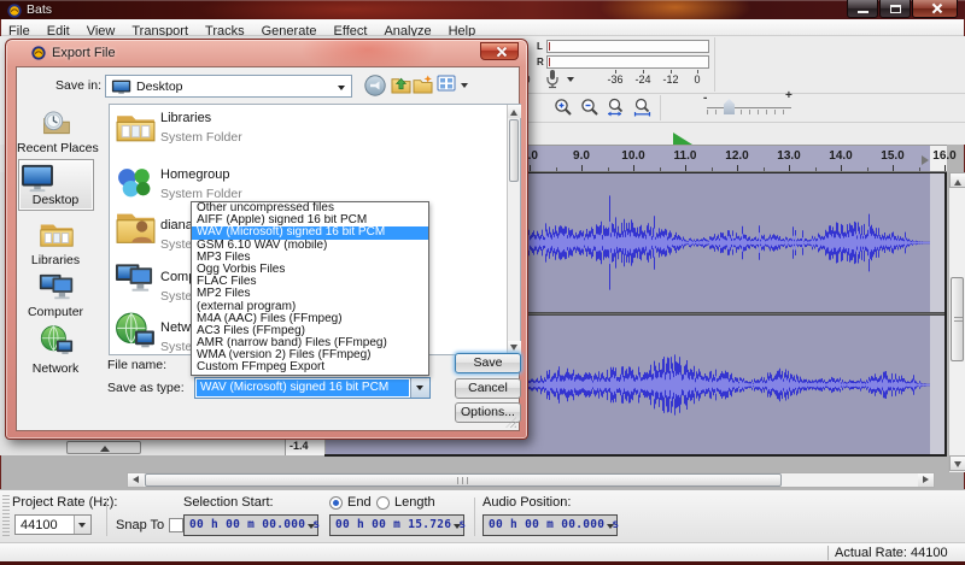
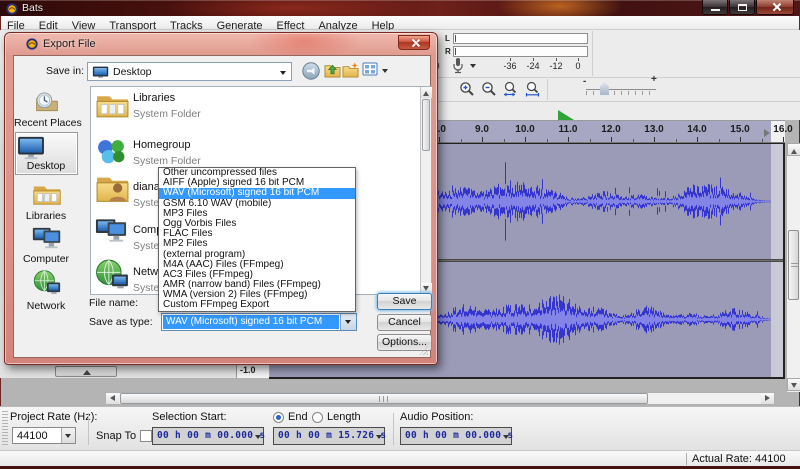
  Bats
  File Edit View Transport Tracks Generate Effect Analyze Help
  L
  R
  -36
  -24
  -12
  0
  -
  +
  9.0
  10.0
  11.0
  12.0
  13.0
  14.0
  15.0
  16.0
- -1.4
+ -1.0
  Project Rate (H):
  44100
  Snap To
  Selection Start:
  00 h 00 m 00.000 s
  End
  Length
  00 h 00 m 15.726 s
  Audio Position:
  00 h 00 m 00.000 s
  Actual Rate: 44100
  Export File
  Save in:
  Desktop
  Recent Places
  Desktop
  Libraries
  Computer
  Network
  Libraries
  System Folder
  Homegroup
  System Folder
  diana
  Syste
  Syste
  Syste
  File name:
  Save as type:
  WAV (Microsoft) signed 16 bit PCM
  Save
  Cancel
  Options...
  Other uncompressed files
  AIFF (Apple) signed 16 bit PCM
  WAV (Microsoft) signed 16 bit PCM
  GSM 6.10 WAV (mobile)
  MP3 Files
  Ogg Vorbis Files
  FLAC Files
  MP2 Files
  (external program)
  M4A (AAC) Files (FFmpeg)
  AC3 Files (FFmpeg)
  AMR (narrow band) Files (FFmpeg)
  WMA (version 2) Files (FFmpeg)
  Custom FFmpeg Export
